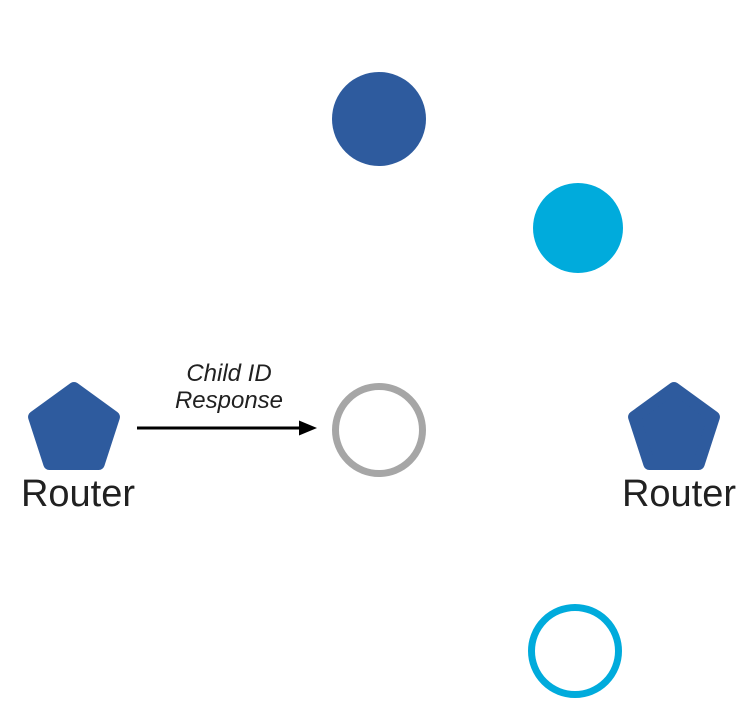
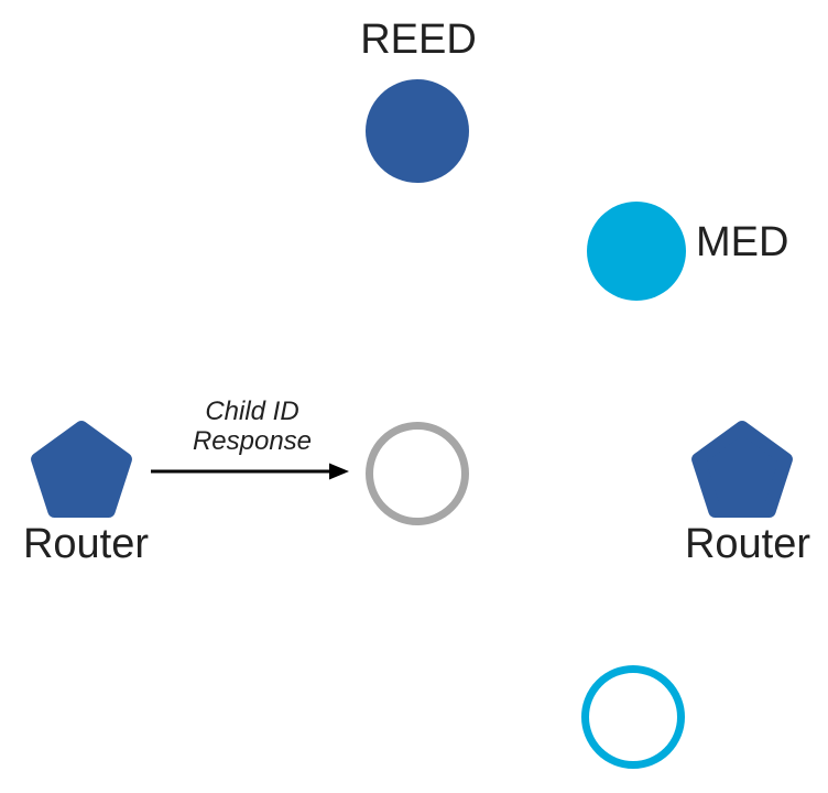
+ REED
+ MED
  Router
  Child ID
  Response
  Router
